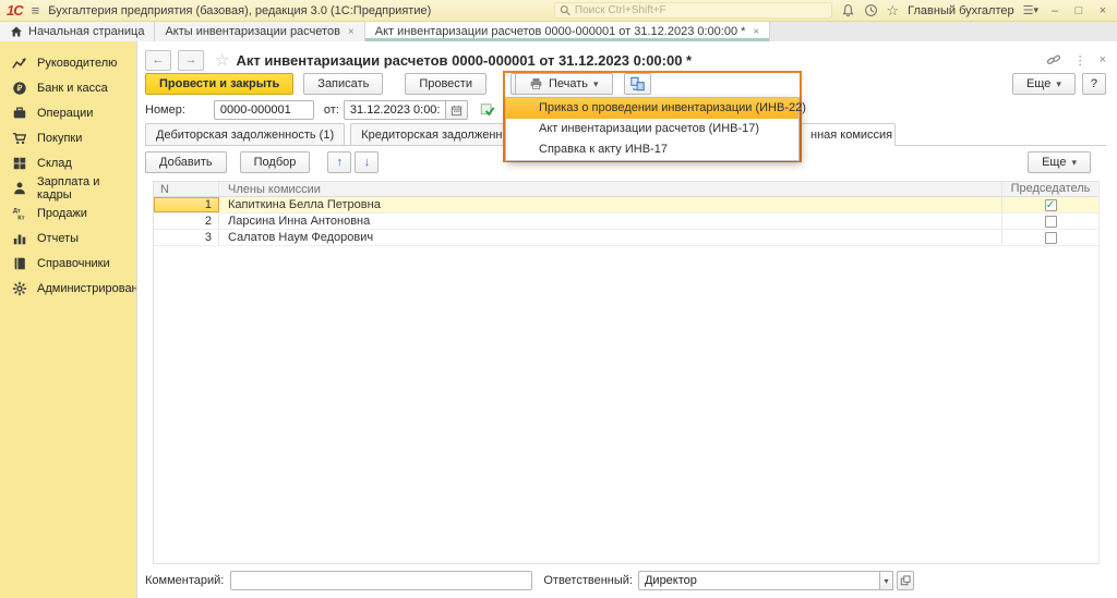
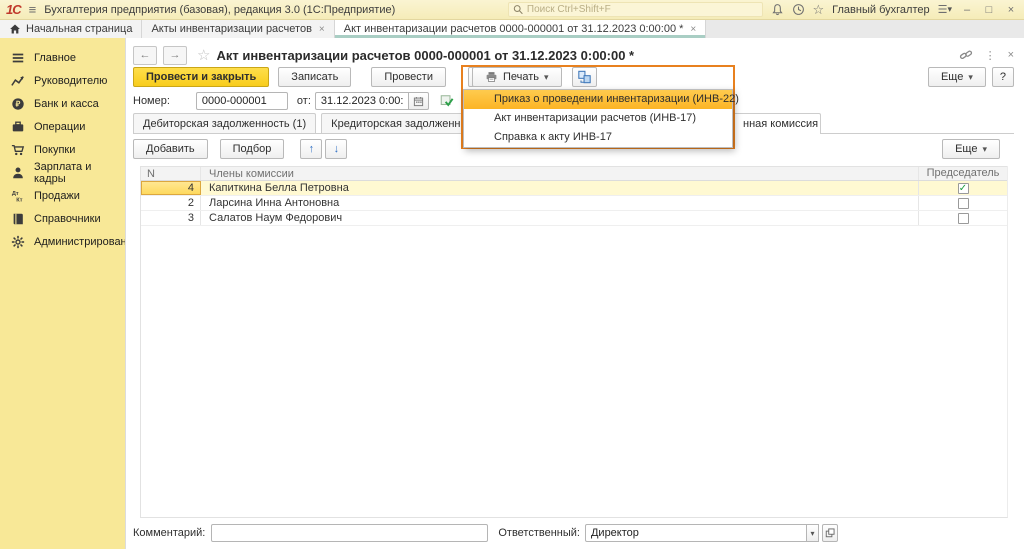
  1С
  ≡
  Бухгалтерия предприятия (базовая), редакция 3.0 (1С:Предприятие)
  Поиск Ctrl+Shift+F
  ☆
  Главный бухгалтер
  ☰
  ▾
  –
  □
  ×
  Начальная страница
  Акты инвентаризации расчетов
  ×
  Акт инвентаризации расчетов 0000-000001 от 31.12.2023 0:00:00 *
  ×
+ Главное
  Руководителю
  ₽
  Банк и касса
  Операции
  Покупки
- Склад
  Зарплата и кадры
  Продажи
- Отчеты
  Справочники
  Администрирован
  ←
  →
  ☆
  Акт инвентаризации расчетов 0000-000001 от 31.12.2023 0:00:00 *
  ⋮
  ×
  Провести и закрыть
  Записать
  Провести
  Печать
  ▾
  Еще
  ▾
  ?
  Номер:
  0000-000001
  от:
  31.12.2023 0:00:
  Дебиторская задолженность (1) Кредиторская задолженн
  нная комиссия
  Добавить
  Подбор
  ↑
  ↓
  Еще
  ▾
  N
  Члены комиссии
  Председатель
- 1
+ 4
  Капиткина Белла Петровна
  ✓
  2
  Ларсина Инна Антоновна
  3
  Салатов Наум Федорович
  Комментарий:
  Ответственный:
  Директор
  ▾
  Приказ о проведении инвентаризации (ИНВ-22)
  Акт инвентаризации расчетов (ИНВ-17)
  Справка к акту ИНВ-17
